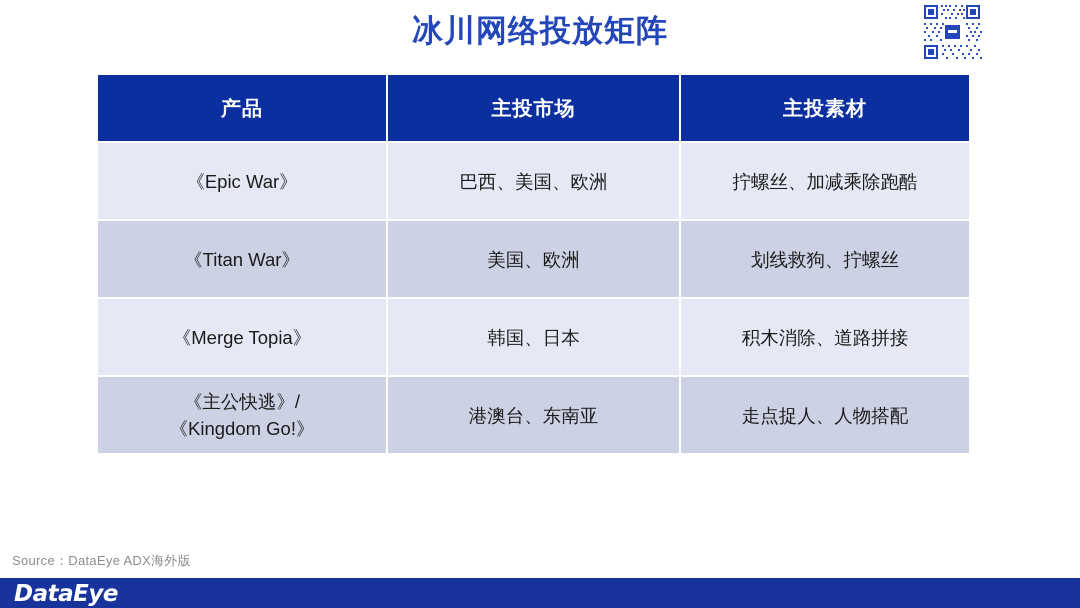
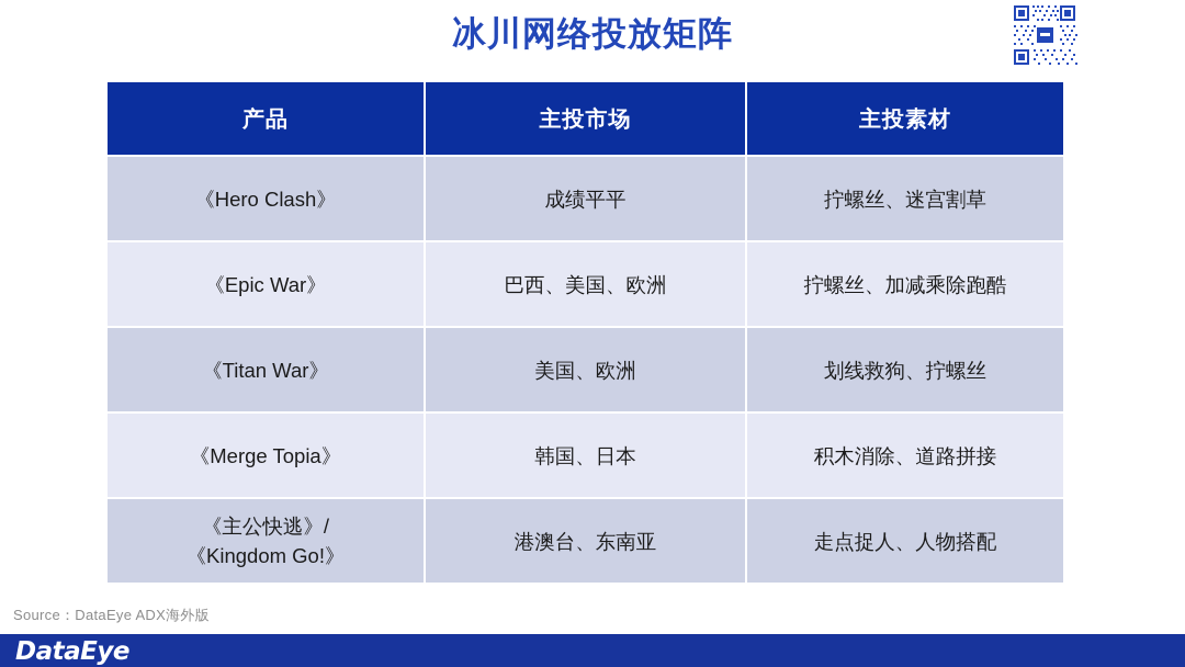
  冰川网络投放矩阵
  产品	主投市场	主投素材
+ 《Hero Clash》	成绩平平	拧螺丝、迷宫割草
  《Epic War》	巴西、美国、欧洲	拧螺丝、加减乘除跑酷
  《Titan War》	美国、欧洲	划线救狗、拧螺丝
  《Merge Topia》	韩国、日本	积木消除、道路拼接
  《主公快逃》/ 《Kingdom Go!》	港澳台、东南亚	走点捉人、人物搭配
  Source：DataEye ADX海外版
  DataEye
